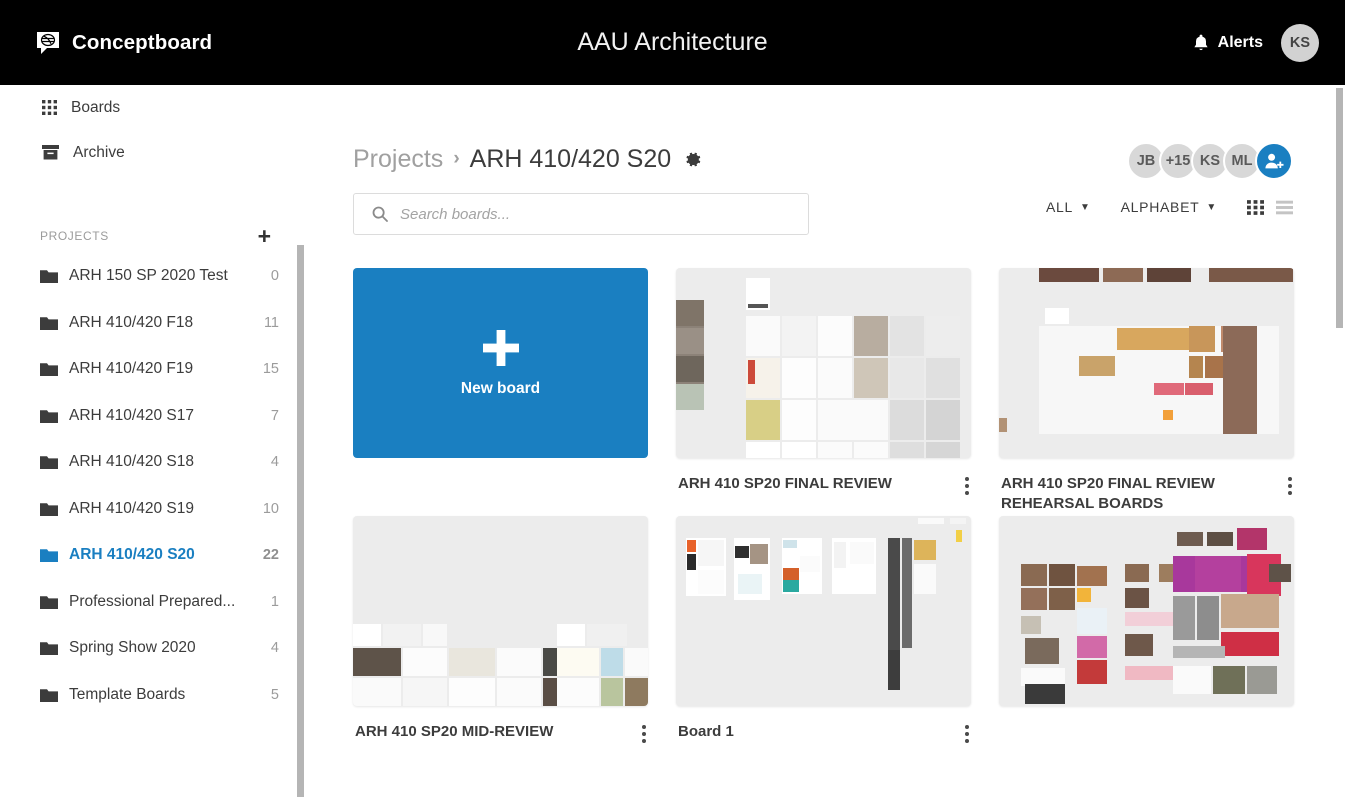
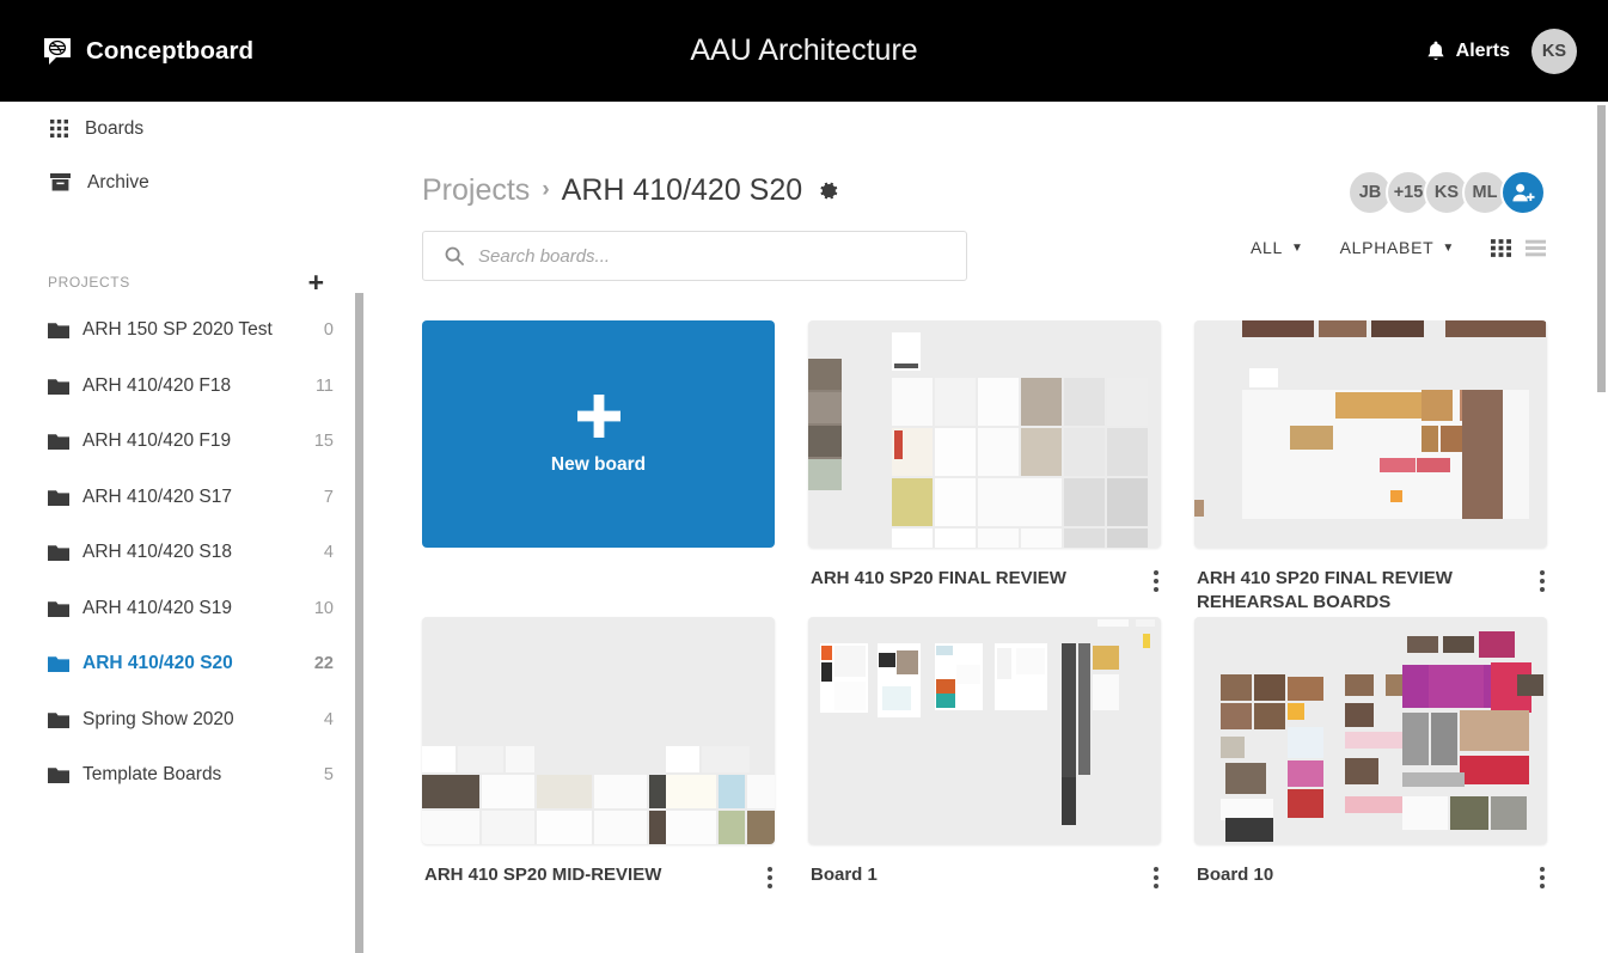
  Conceptboard
  AAU Architecture
  Alerts
  KS
  Boards
  Archive
  PROJECTS
  +
  ARH 150 SP 2020 Test
  0
  ARH 410/420 F18
  11
  ARH 410/420 F19
  15
  ARH 410/420 S17
  7
  ARH 410/420 S18
  4
  ARH 410/420 S19
  10
  ARH 410/420 S20
  22
- Professional Prepared...
- 1
  Spring Show 2020
  4
  Template Boards
  5
  Projects
  ›
  ARH 410/420 S20
  JB
  +15
  KS
  ML
  Search boards...
  ALL
  ▼
  ALPHABET
  ▼
  New board
  ARH 410 SP20 FINAL REVIEW
  ARH 410 SP20 FINAL REVIEW REHEARSAL BOARDS
  ARH 410 SP20 MID-REVIEW
  Board 1
+ Board 10
